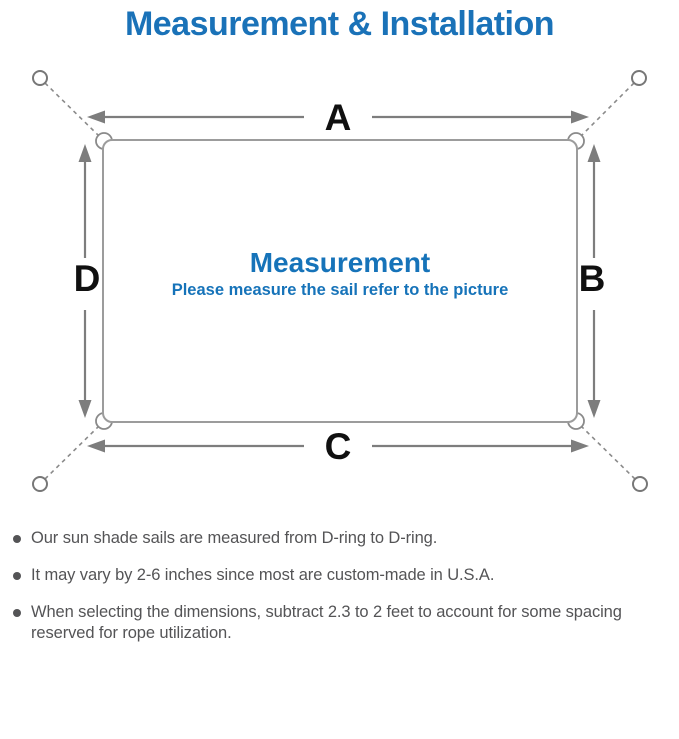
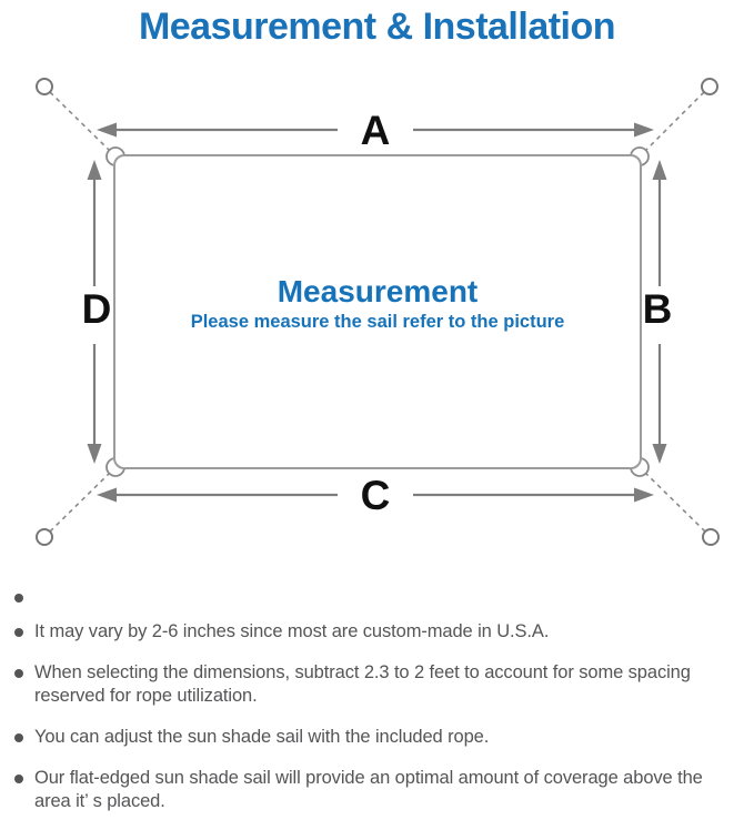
  Measurement & Installation
  A
  C
  D
  B
  Measurement
  Please measure the sail refer to the picture
- Our sun shade sails are measured from D-ring to D-ring.
  It may vary by 2-6 inches since most are custom-made in U.S.A.
  When selecting the dimensions, subtract 2.3 to 2 feet to account for some spacing reserved for rope utilization.
+ You can adjust the sun shade sail with the included rope.
+ Our flat-edged sun shade sail will provide an optimal amount of coverage above the area it’ s placed.
